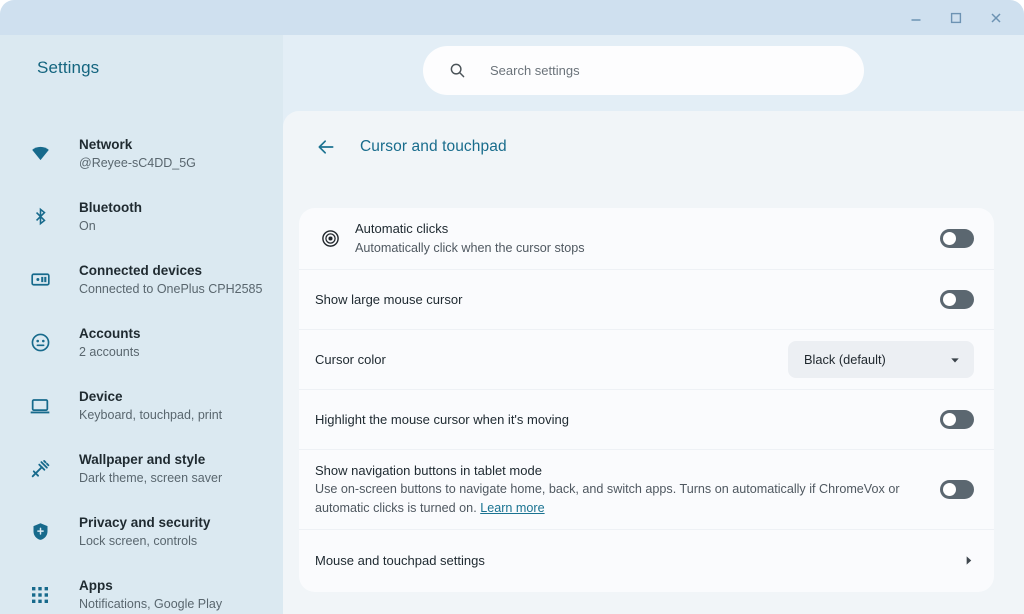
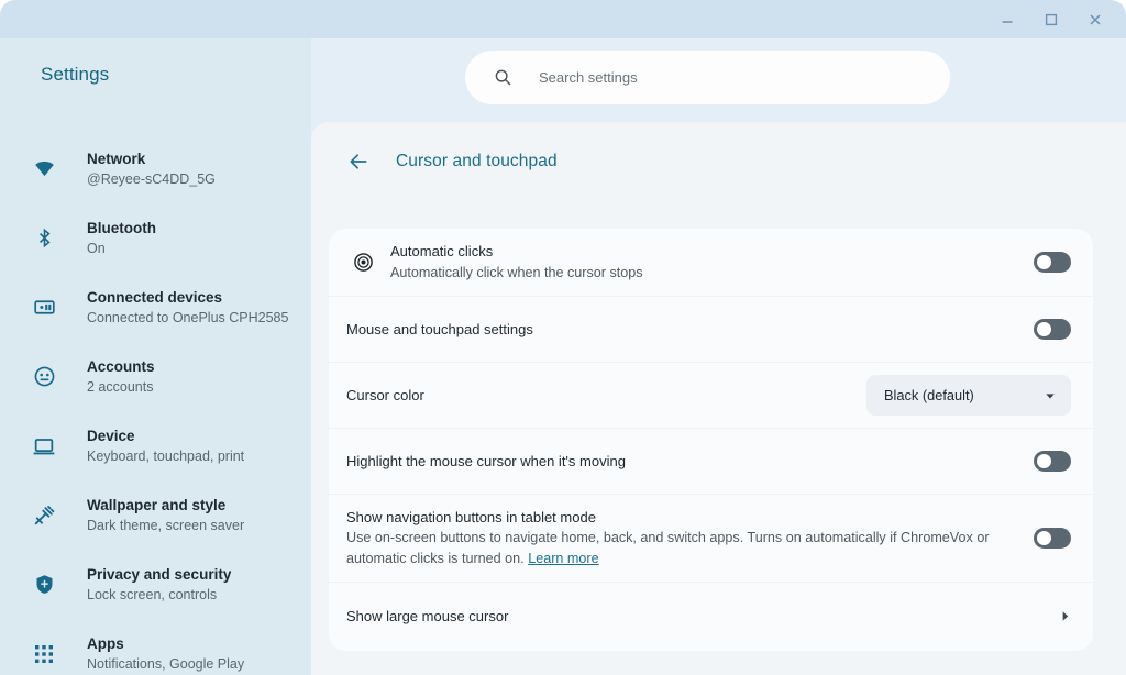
  Settings
  Network
  @Reyee-sC4DD_5G
  Bluetooth
  On
  Connected devices
  Connected to OnePlus CPH2585
  Accounts
  2 accounts
  Device
  Keyboard, touchpad, print
  Wallpaper and style
  Dark theme, screen saver
  Privacy and security
  Lock screen, controls
  Apps
  Notifications, Google Play
  Search settings
  Cursor and touchpad
  Automatic clicks
  Automatically click when the cursor stops
- Show large mouse cursor
+ Mouse and touchpad settings
  Cursor color
  Black (default)
  Highlight the mouse cursor when it's moving
  Show navigation buttons in tablet mode
  Use on-screen buttons to navigate home, back, and switch apps. Turns on automatically if ChromeVox or automatic clicks is turned on. Learn more
- Mouse and touchpad settings
+ Show large mouse cursor
